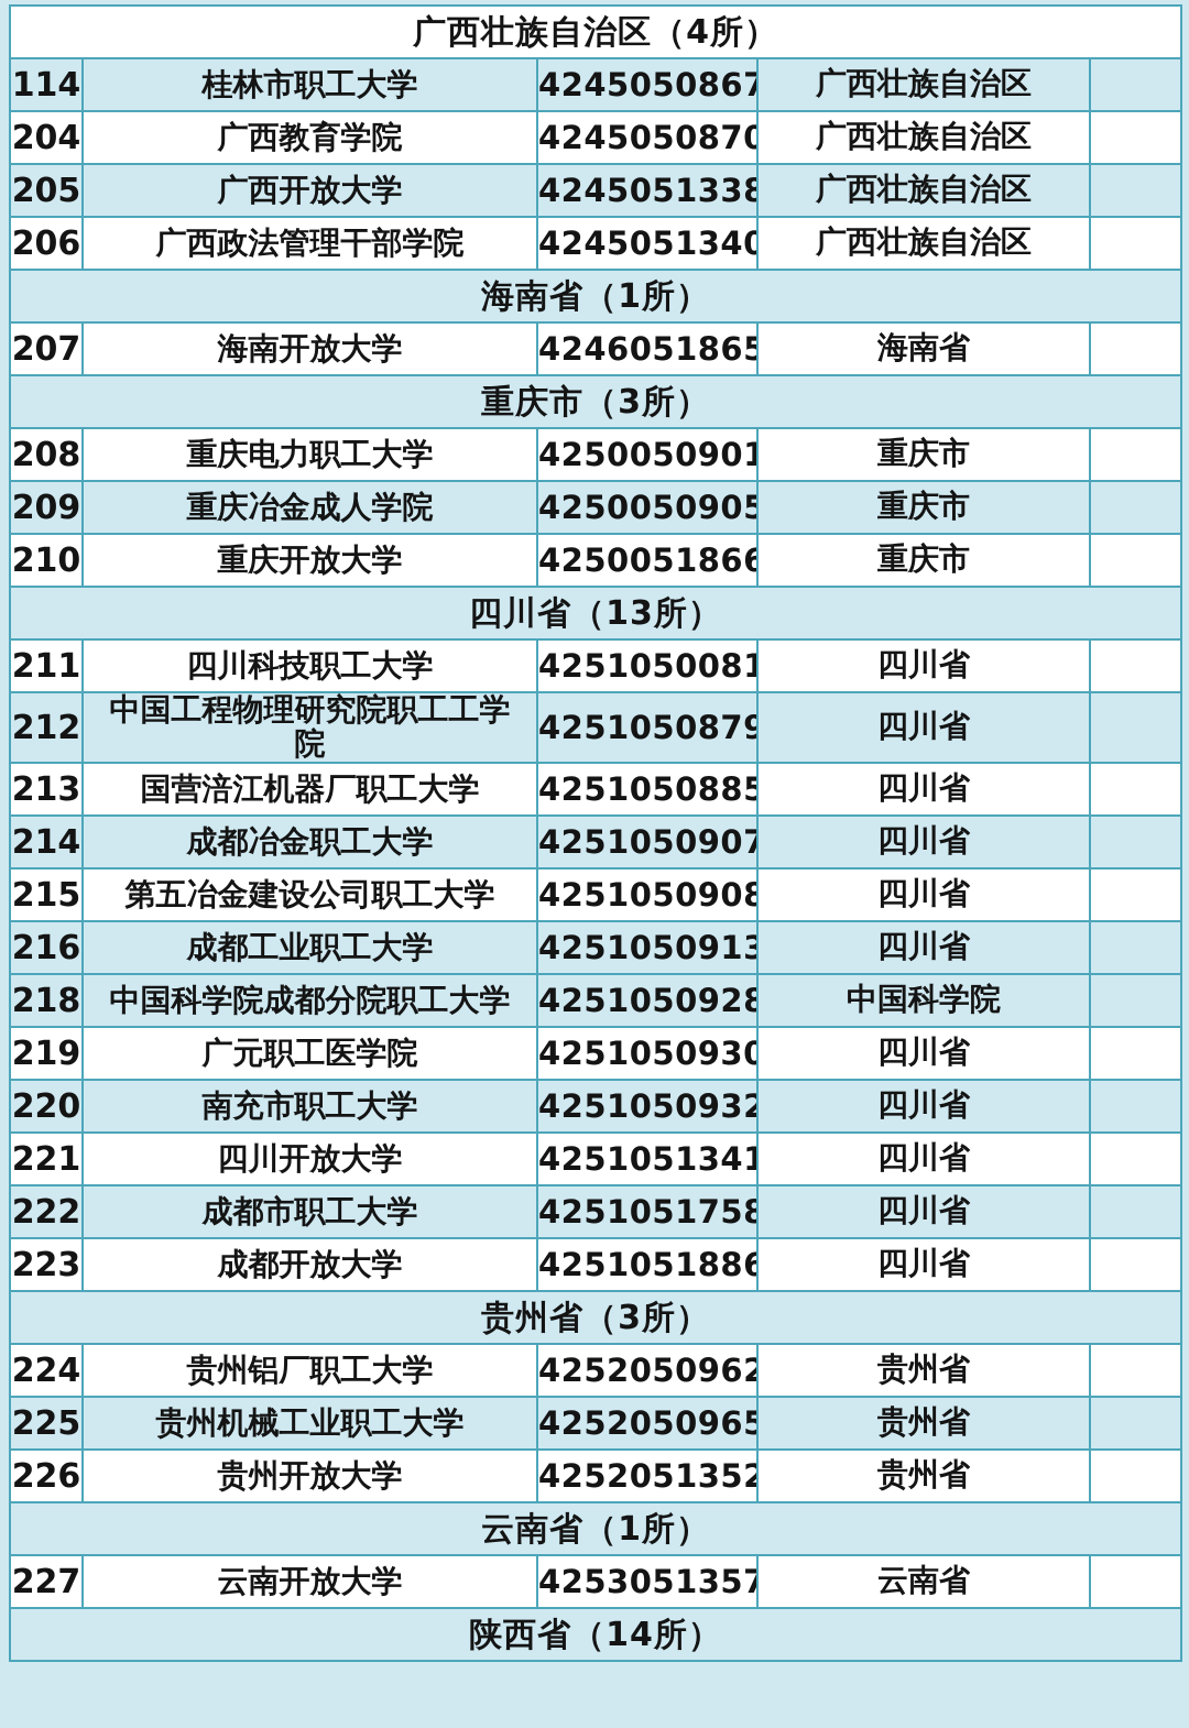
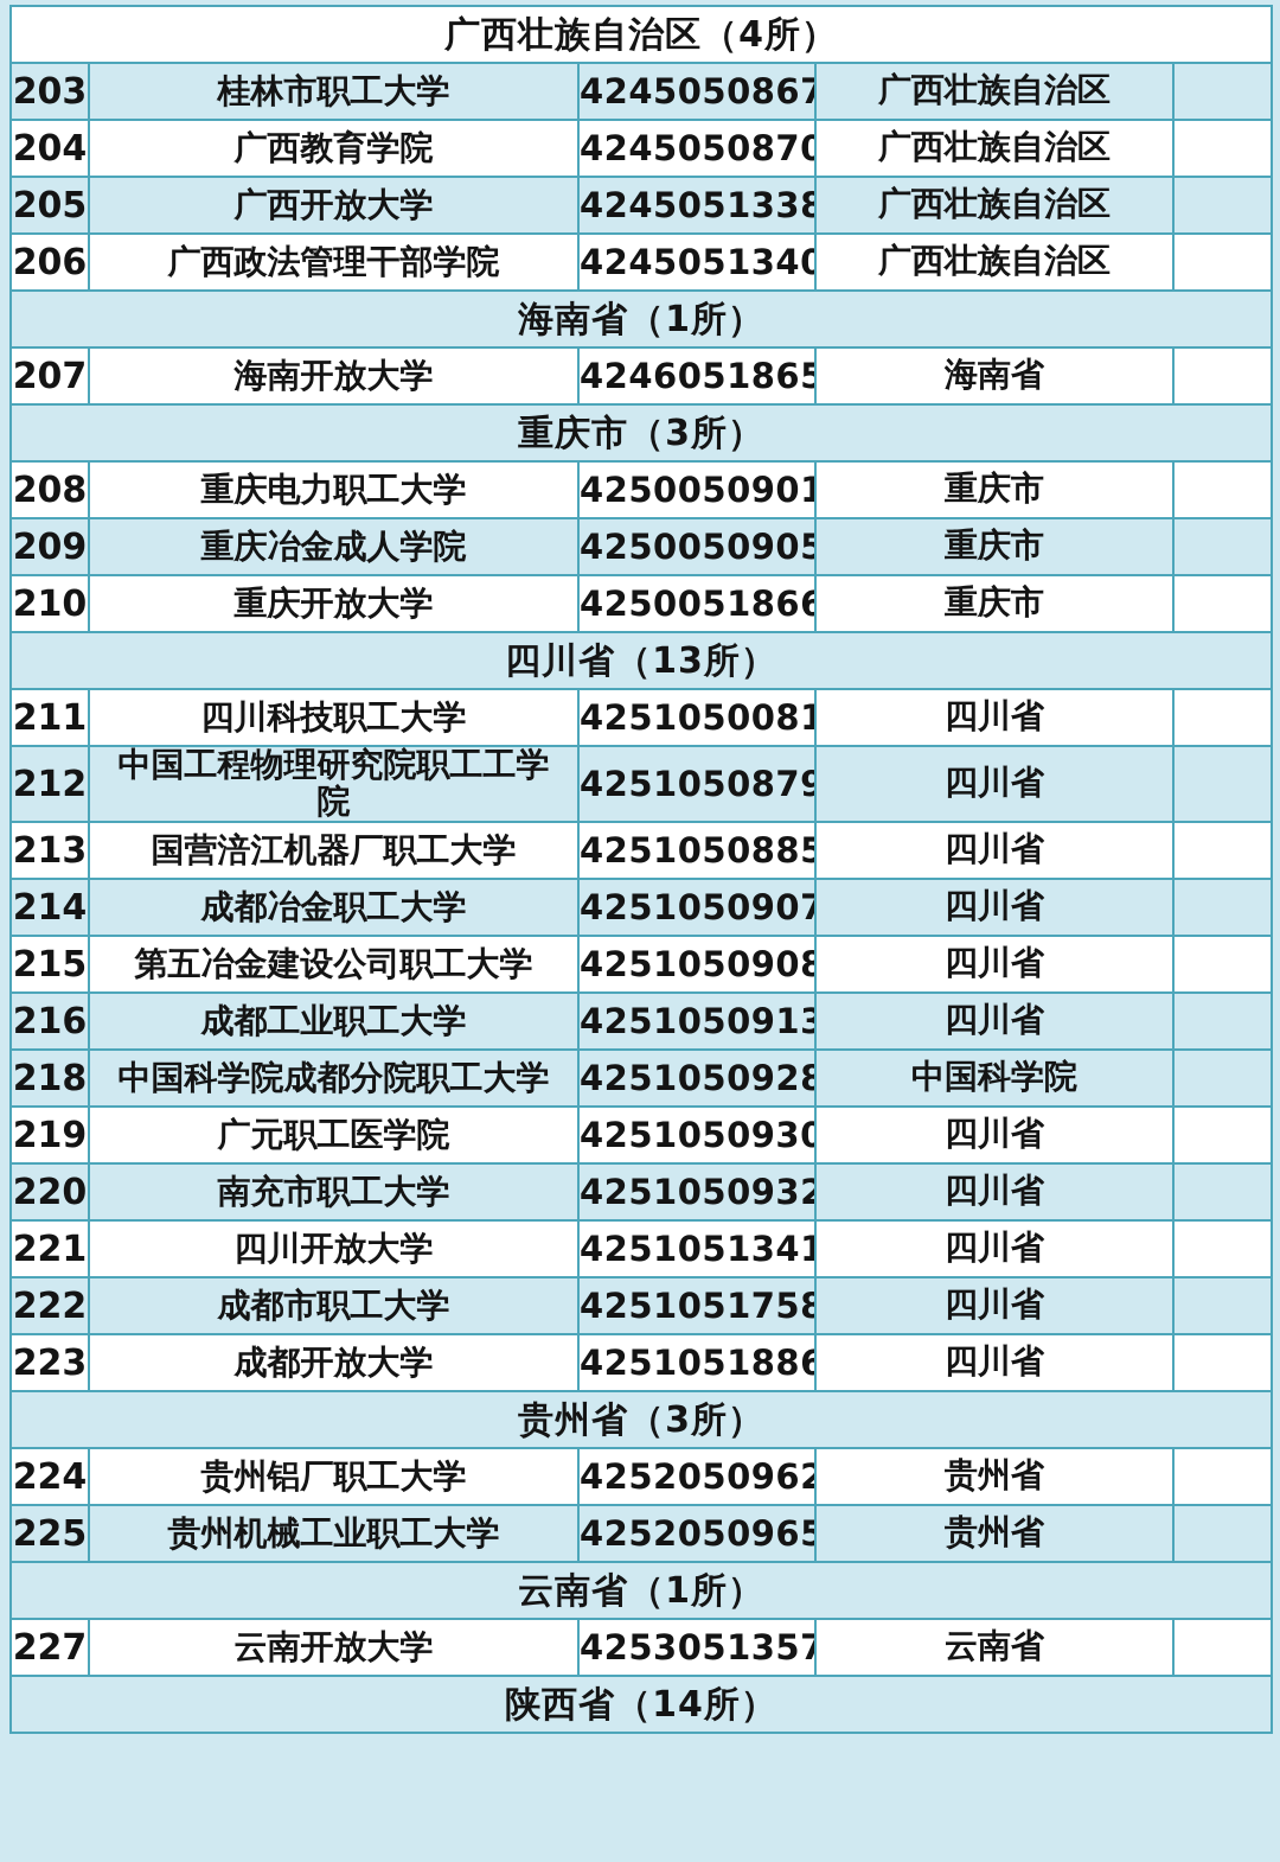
  广西壮族自治区（4所）
- 114	桂林市职工大学	4245050867	广西壮族自治区
+ 203	桂林市职工大学	4245050867	广西壮族自治区
  204	广西教育学院	4245050870	广西壮族自治区
  205	广西开放大学	4245051338	广西壮族自治区
  206	广西政法管理干部学院	4245051340	广西壮族自治区
  海南省（1所）
  207	海南开放大学	4246051865	海南省
  重庆市（3所）
  208	重庆电力职工大学	4250050901	重庆市
  209	重庆冶金成人学院	4250050905	重庆市
  210	重庆开放大学	4250051866	重庆市
  四川省（13所）
  211	四川科技职工大学	4251050081	四川省
  212	中国工程物理研究院职工工学院	4251050879	四川省
  213	国营涪江机器厂职工大学	4251050885	四川省
  214	成都冶金职工大学	4251050907	四川省
  215	第五冶金建设公司职工大学	4251050908	四川省
  216	成都工业职工大学	4251050913	四川省
  218	中国科学院成都分院职工大学	4251050928	中国科学院
  219	广元职工医学院	4251050930	四川省
  220	南充市职工大学	4251050932	四川省
  221	四川开放大学	4251051341	四川省
  222	成都市职工大学	4251051758	四川省
  223	成都开放大学	4251051886	四川省
  贵州省（3所）
  224	贵州铝厂职工大学	4252050962	贵州省
  225	贵州机械工业职工大学	4252050965	贵州省
- 226	贵州开放大学	4252051352	贵州省
  云南省（1所）
  227	云南开放大学	4253051357	云南省
  陕西省（14所）
